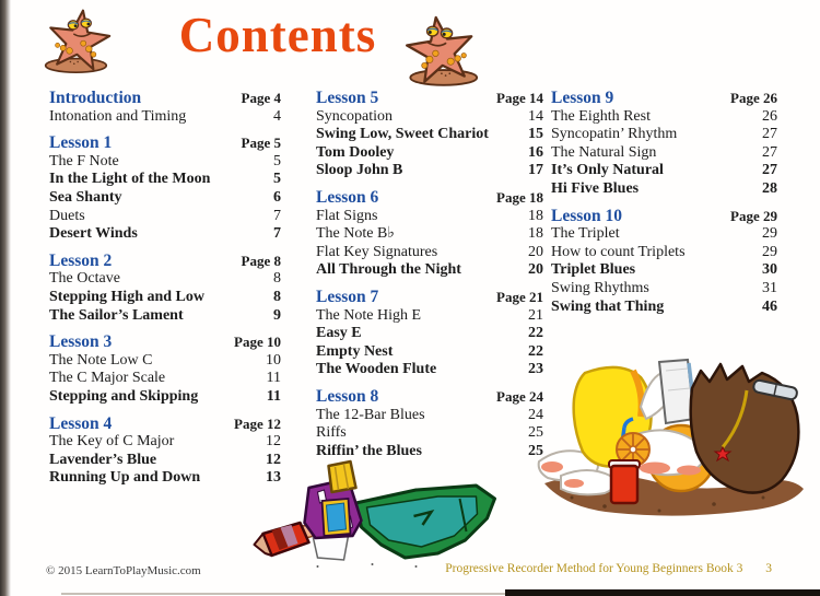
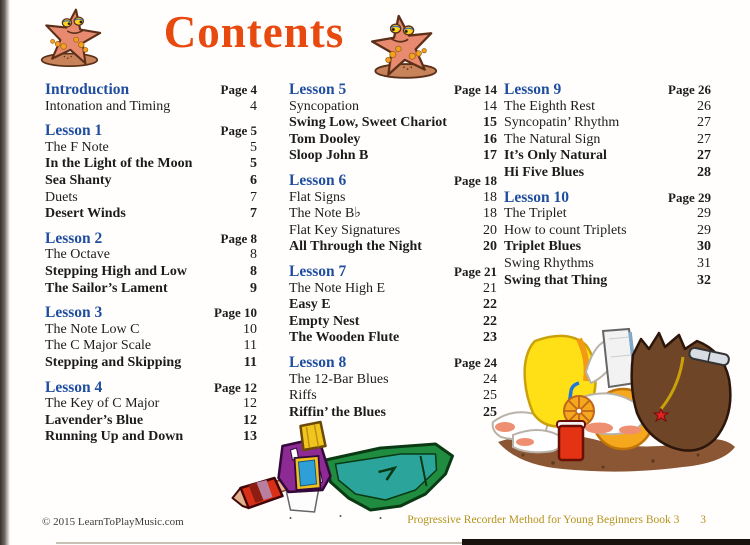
  Contents
  Introduction
  Page 4
  Intonation and Timing
  4
  Lesson 1
  Page 5
  The F Note
  5
  In the Light of the Moon
  5
  Sea Shanty
  6
  Duets
  7
  Desert Winds
  7
  Lesson 2
  Page 8
  The Octave
  8
  Stepping High and Low
  8
  The Sailor’s Lament
  9
  Lesson 3
  Page 10
  The Note Low C
  10
  The C Major Scale
  11
  Stepping and Skipping
  11
  Lesson 4
  Page 12
  The Key of C Major
  12
  Lavender’s Blue
  12
  Running Up and Down
  13
  Lesson 5
  Page 14
  Syncopation
  14
  Swing Low, Sweet Chariot
  15
  Tom Dooley
  16
  Sloop John B
  17
  Lesson 6
  Page 18
  Flat Signs
  18
  The Note B♭
  18
  Flat Key Signatures
  20
  All Through the Night
  20
  Lesson 7
  Page 21
  The Note High E
  21
  Easy E
  22
  Empty Nest
  22
  The Wooden Flute
  23
  Lesson 8
  Page 24
  The 12-Bar Blues
  24
  Riffs
  25
  Riffin’ the Blues
  25
  Lesson 9
  Page 26
  The Eighth Rest
  26
  Syncopatin’ Rhythm
  27
  The Natural Sign
  27
  It’s Only Natural
  27
  Hi Five Blues
  28
  Lesson 10
  Page 29
  The Triplet
  29
  How to count Triplets
  29
  Triplet Blues
  30
  Swing Rhythms
  31
  Swing that Thing
- 46
+ 32
  © 2015 LearnToPlayMusic.com
  Progressive Recorder Method for Young Beginners Book 3 3
